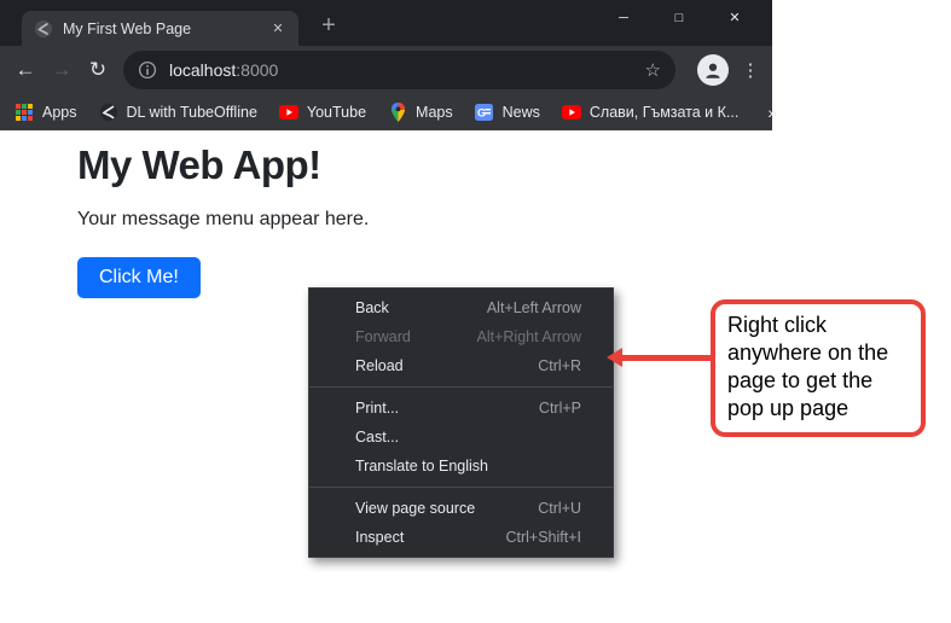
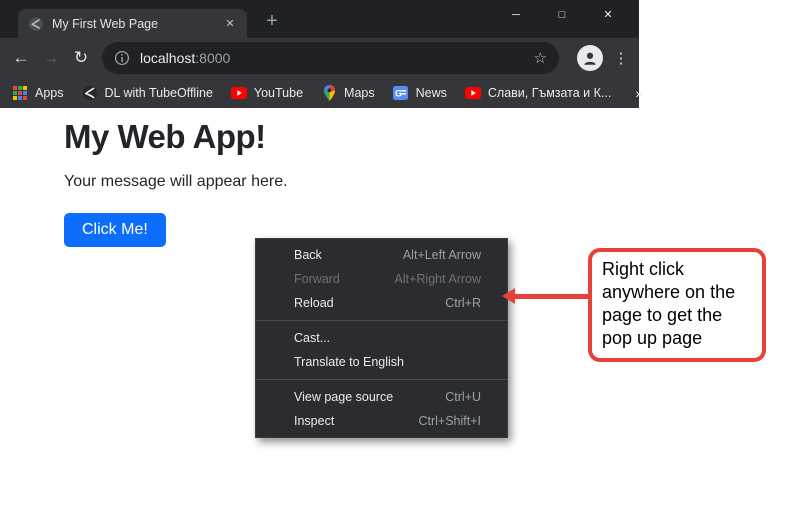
  My First Web Page
  ✕
  +
  ─
  □
  ✕
  ←
  →
  ↻
  localhost:8000
  ☆
  ⋮
  Apps
  DL with TubeOffline
  YouTube
  Maps
  G
  News
  Слави, Гъмзата и К...
  »
  My Web App!
- Your message menu appear here.
+ Your message will appear here.
  Click Me!
  Back
  Alt+Left Arrow
  Forward
  Alt+Right Arrow
  Reload
  Ctrl+R
- Print...
- Ctrl+P
  Cast...
  Translate to English
  View page source
  Ctrl+U
  Inspect
  Ctrl+Shift+I
  Right click anywhere on the page to get the pop up page
